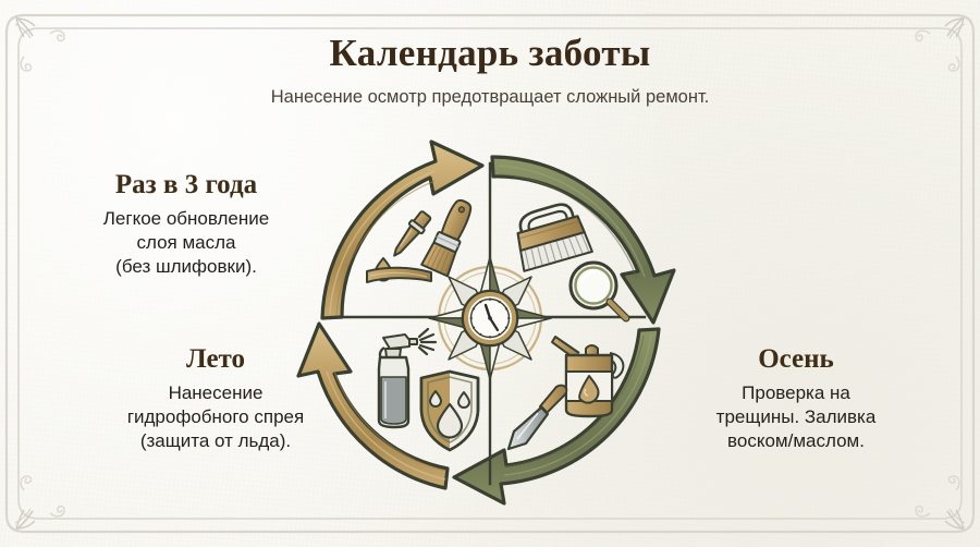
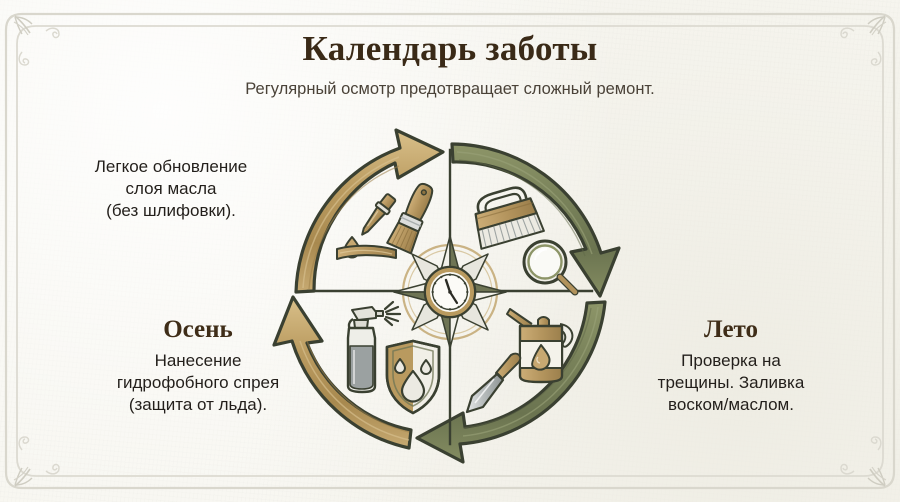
  Календарь заботы
- Нанесение осмотр предотвращает сложный ремонт.
+ Регулярный осмотр предотвращает сложный ремонт.
- Раз в 3 года
  Легкое обновление
  слоя масла
  (без шлифовки).
- Лето
+ Осень
  Нанесение
  гидрофобного спрея
  (защита от льда).
- Осень
+ Лето
  Проверка на
  трещины. Заливка
  воском/маслом.
